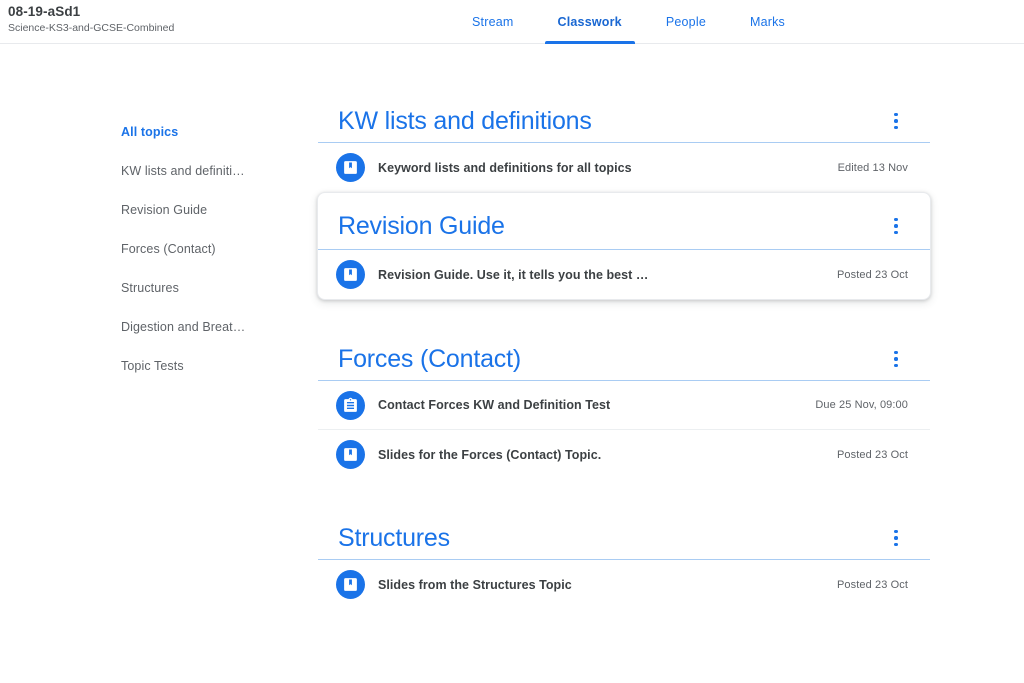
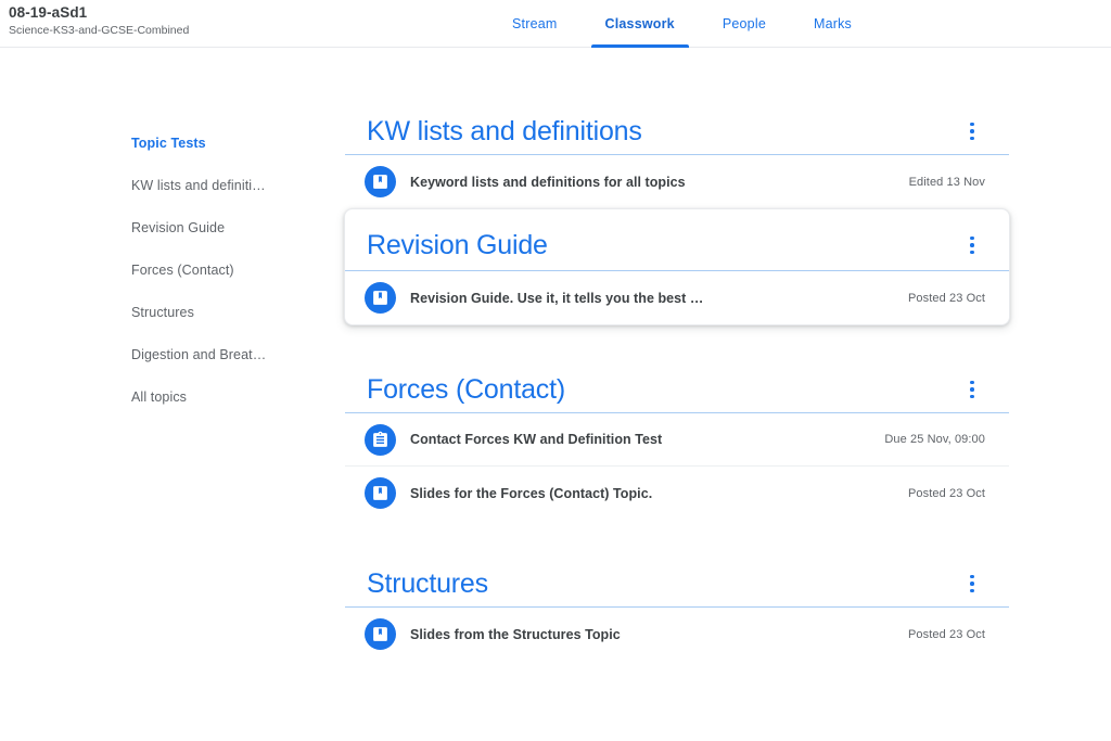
  08-19-aSd1
  Science-KS3-and-GCSE-Combined
  Stream
  Classwork
  People
  Marks
- All topics
+ Topic Tests
  KW lists and definiti…
  Revision Guide
  Forces (Contact)
  Structures
  Digestion and Breat…
- Topic Tests
+ All topics
  KW lists and definitions
  Keyword lists and definitions for all topics
  Edited 13 Nov
  Revision Guide
  Revision Guide. Use it, it tells you the best …
  Posted 23 Oct
  Forces (Contact)
  Contact Forces KW and Definition Test
  Due 25 Nov, 09:00
  Slides for the Forces (Contact) Topic.
  Posted 23 Oct
  Structures
  Slides from the Structures Topic
  Posted 23 Oct
